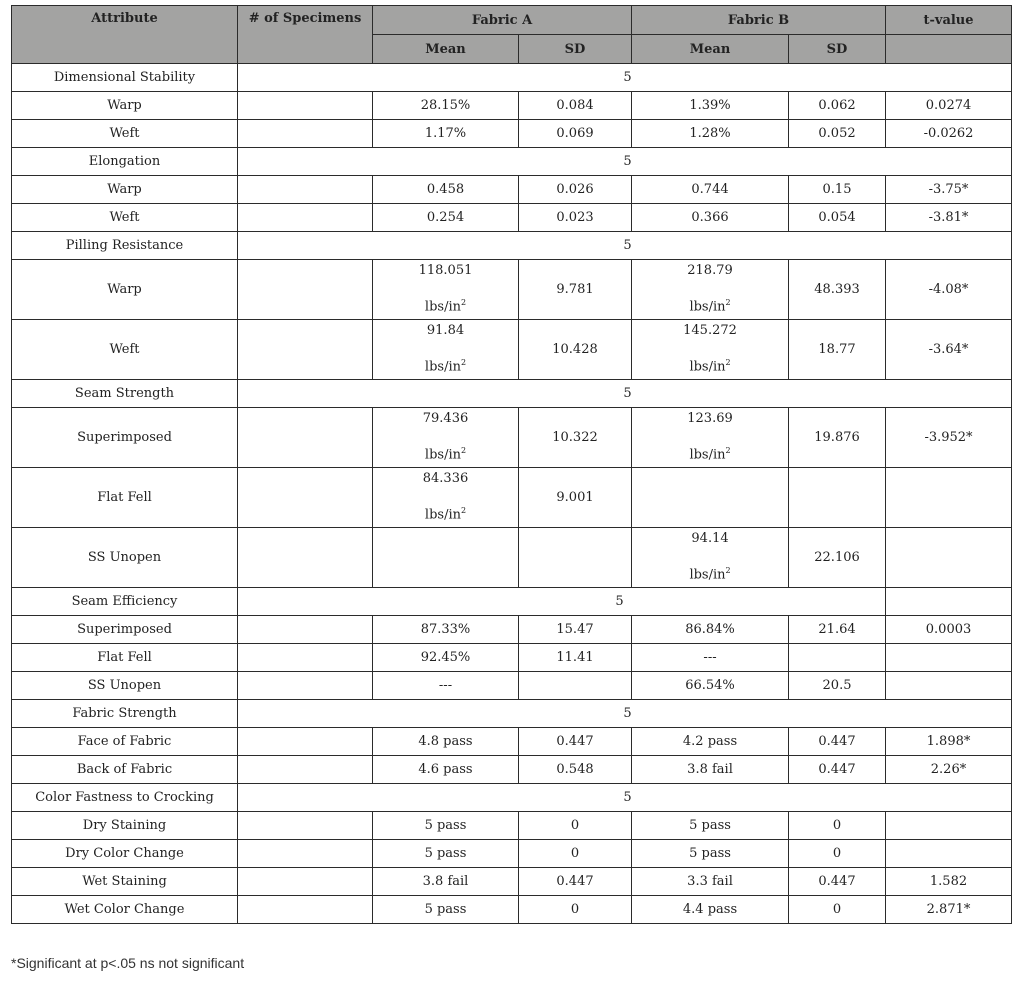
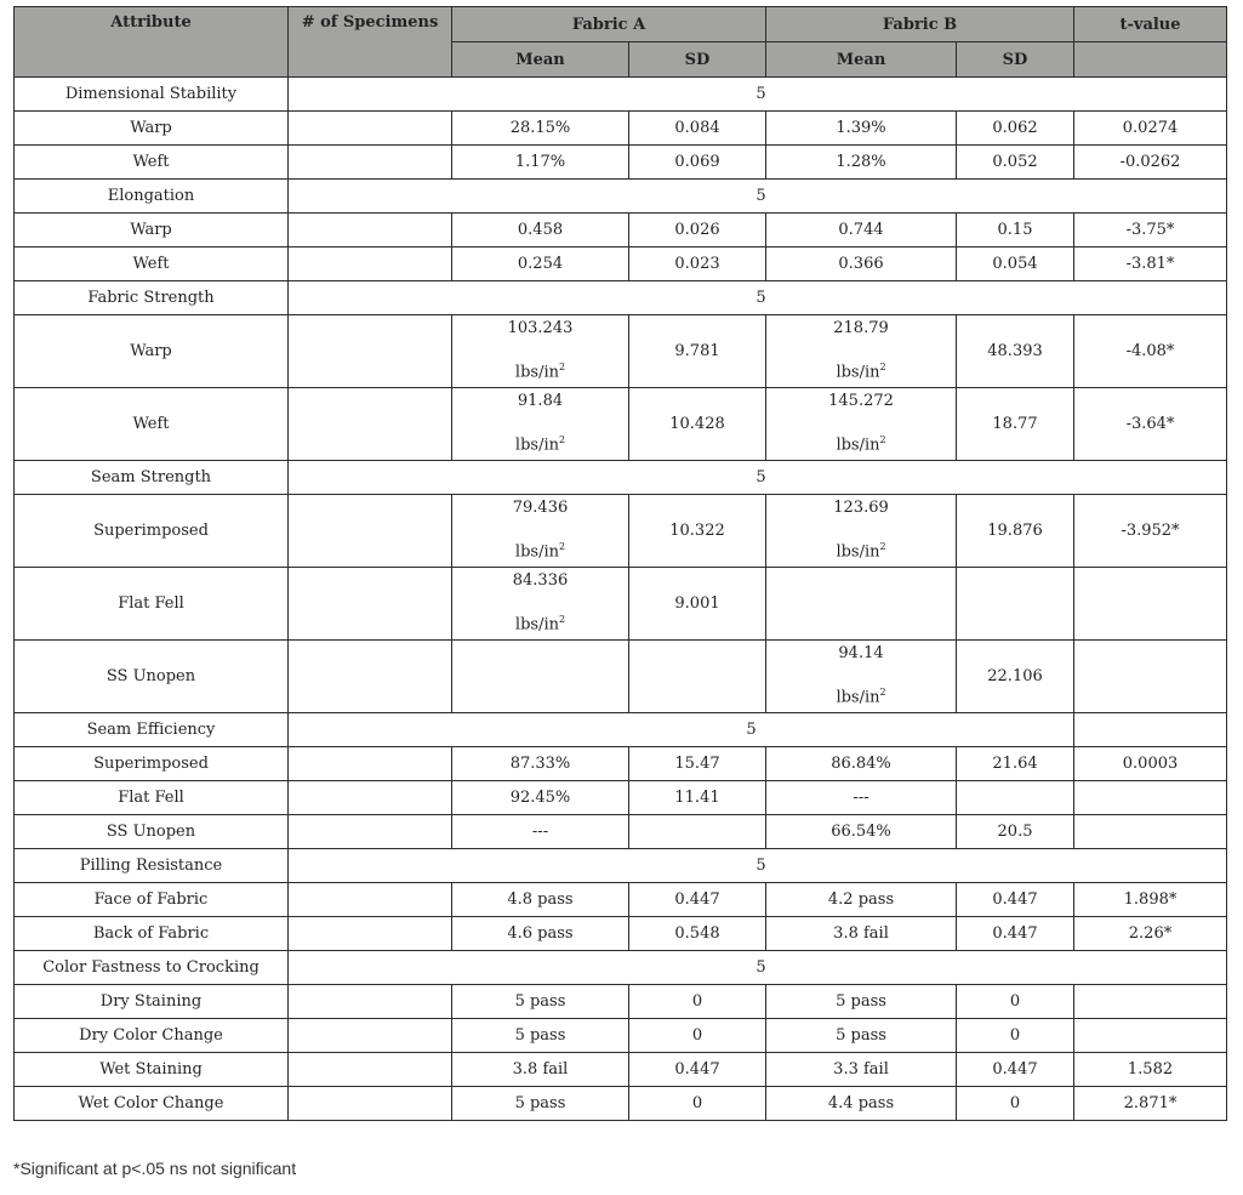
  Attribute	# of Specimens	Fabric A	Fabric B	t-value
  Mean	SD	Mean	SD
  Dimensional Stability	5
  Warp		28.15%	0.084	1.39%	0.062	0.0274
  Weft		1.17%	0.069	1.28%	0.052	-0.0262
  Elongation	5
  Warp		0.458	0.026	0.744	0.15	-3.75*
  Weft		0.254	0.023	0.366	0.054	-3.81*
- Pilling Resistance	5
+ Fabric Strength	5
- Warp		118.051lbs/in2	9.781	218.79lbs/in2	48.393	-4.08*
+ Warp		103.243lbs/in2	9.781	218.79lbs/in2	48.393	-4.08*
  Weft		91.84lbs/in2	10.428	145.272lbs/in2	18.77	-3.64*
  Seam Strength	5
  Superimposed		79.436lbs/in2	10.322	123.69lbs/in2	19.876	-3.952*
  Flat Fell		84.336lbs/in2	9.001
  SS Unopen				94.14lbs/in2	22.106
  Seam Efficiency	5
  Superimposed		87.33%	15.47	86.84%	21.64	0.0003
  Flat Fell		92.45%	11.41	---
  SS Unopen		---		66.54%	20.5
- Fabric Strength	5
+ Pilling Resistance	5
  Face of Fabric		4.8 pass	0.447	4.2 pass	0.447	1.898*
  Back of Fabric		4.6 pass	0.548	3.8 fail	0.447	2.26*
  Color Fastness to Crocking	5
  Dry Staining		5 pass	0	5 pass	0
  Dry Color Change		5 pass	0	5 pass	0
  Wet Staining		3.8 fail	0.447	3.3 fail	0.447	1.582
  Wet Color Change		5 pass	0	4.4 pass	0	2.871*
  *Significant at p<.05 ns not significant
